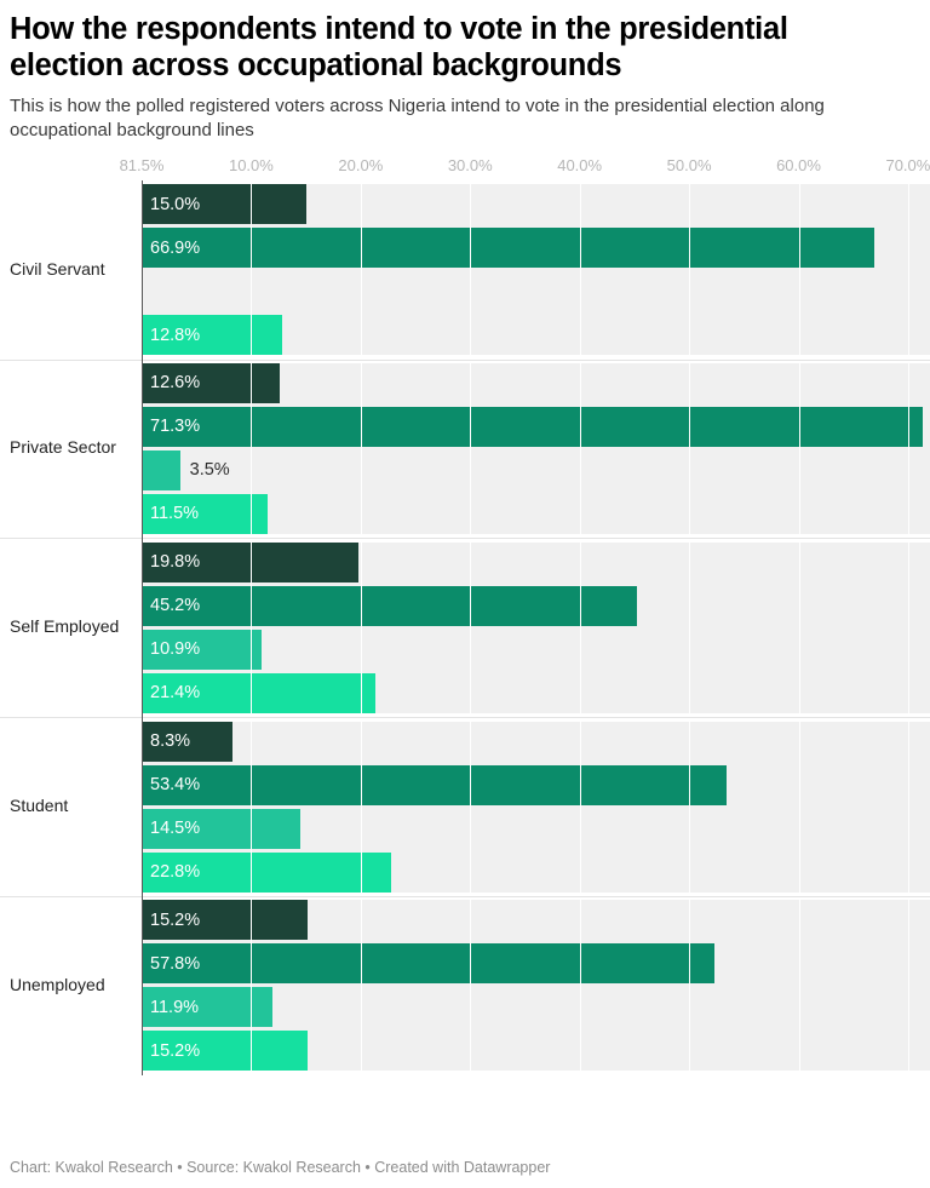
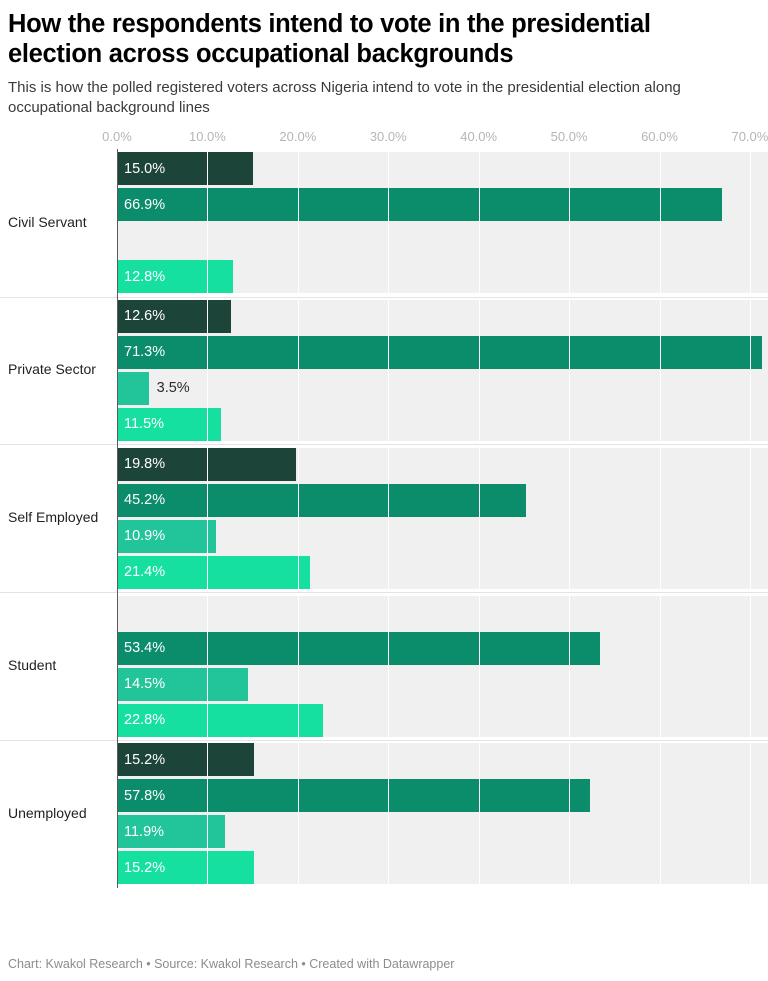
  How the respondents intend to vote in the presidential election across occupational backgrounds
  This is how the polled registered voters across Nigeria intend to vote in the presidential election along occupational background lines
- 81.5%
+ 0.0%
  10.0%
  20.0%
  30.0%
  40.0%
  50.0%
  60.0%
  70.0%
  Civil Servant
  15.0%
  66.9%
  12.8%
  Private Sector
  12.6%
  71.3%
  3.5%
  11.5%
  Self Employed
  19.8%
  45.2%
  10.9%
  21.4%
  Student
- 8.3%
  53.4%
  14.5%
  22.8%
  Unemployed
  15.2%
  57.8%
  11.9%
  15.2%
  Chart: Kwakol Research • Source: Kwakol Research • Created with Datawrapper
